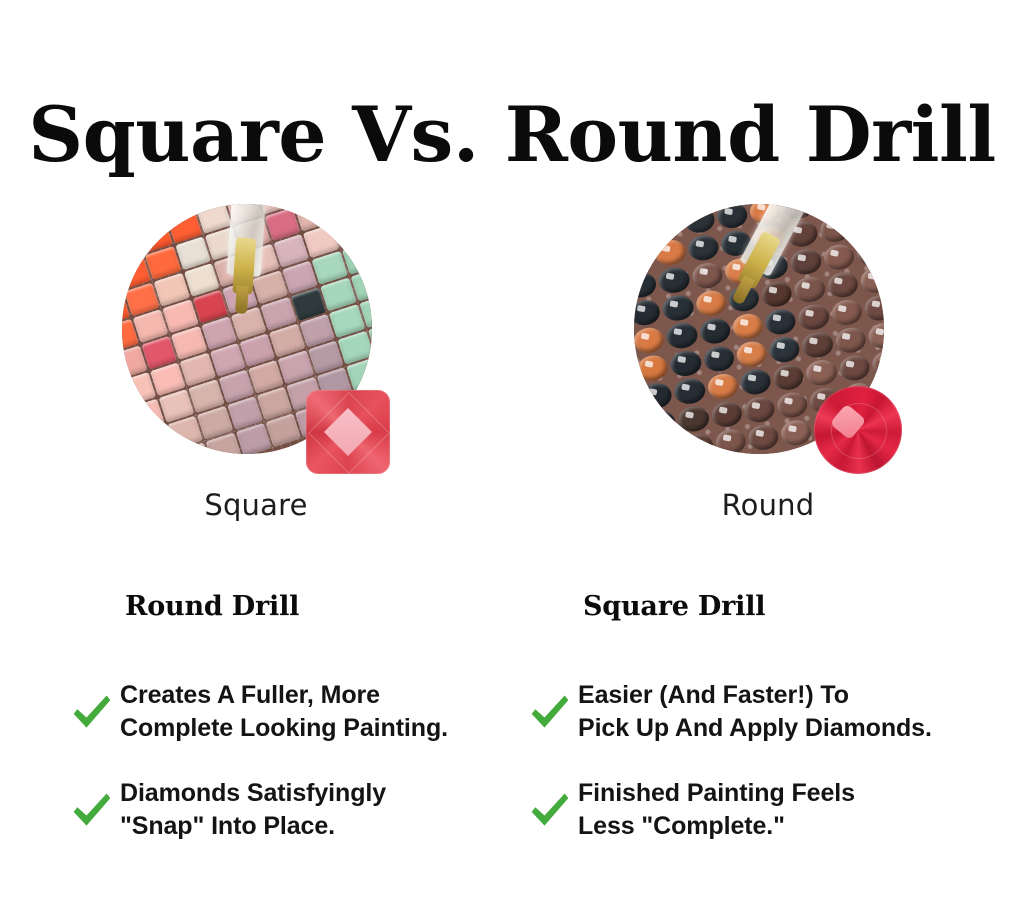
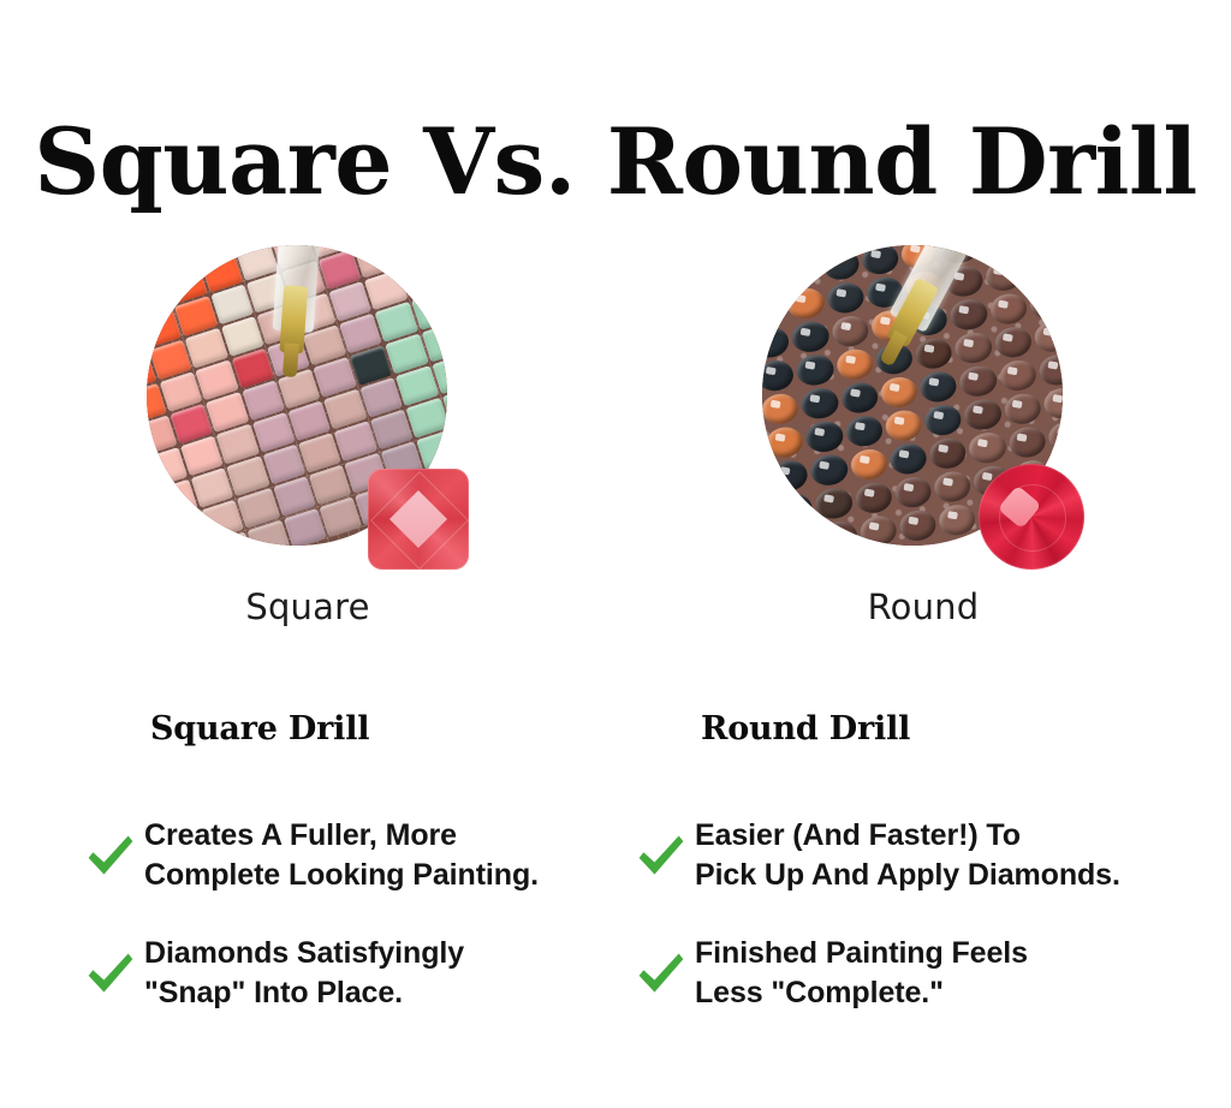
  Square Vs. Round Drill
  Square
  Round
- Round Drill
+ Square Drill
  Creates A Fuller, More
  Complete Looking Painting.
  Diamonds Satisfyingly
  "Snap" Into Place.
- Square Drill
+ Round Drill
  Easier (And Faster!) To
  Pick Up And Apply Diamonds.
  Finished Painting Feels
  Less "Complete."
